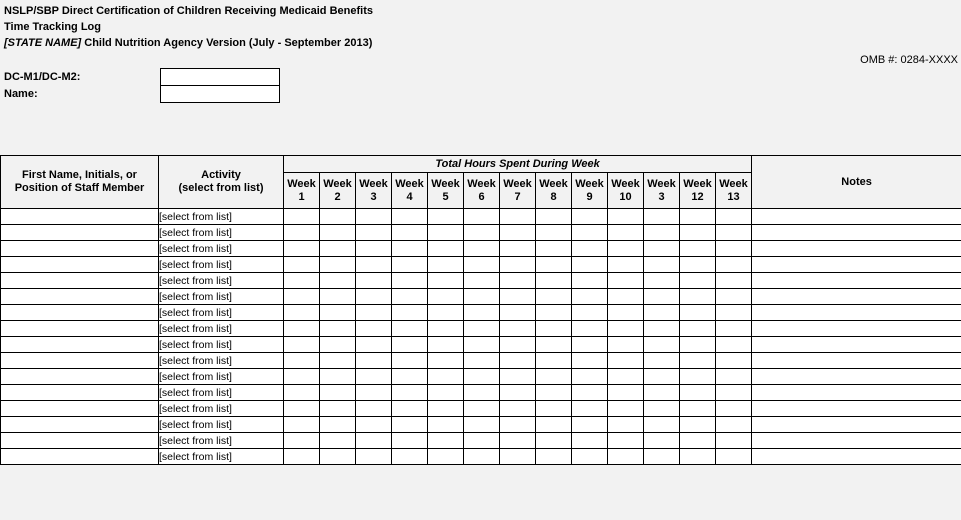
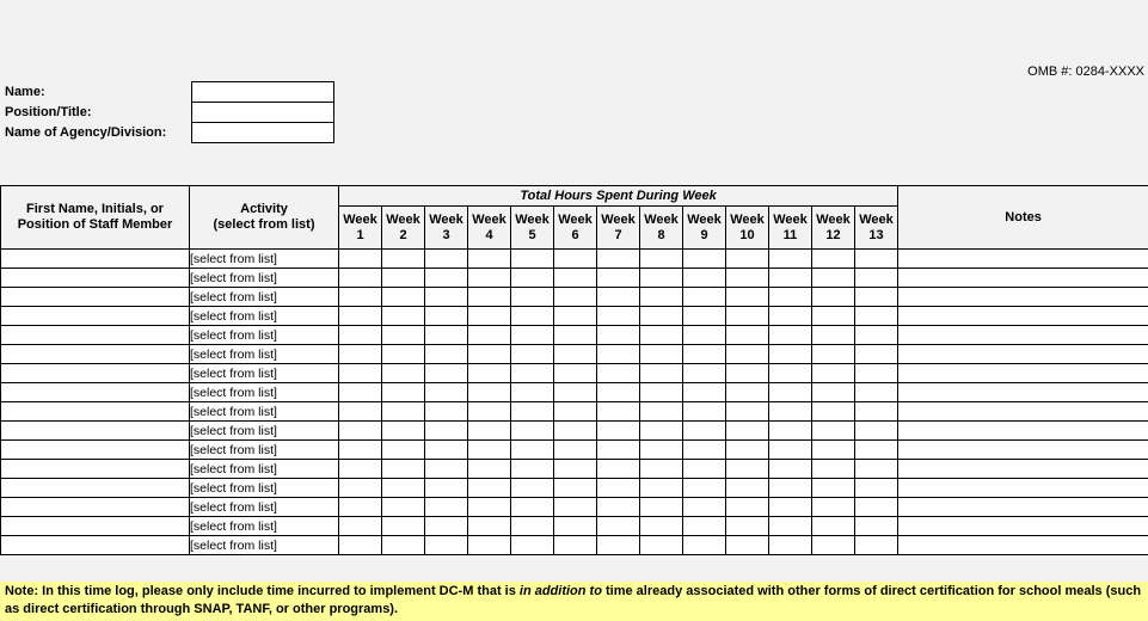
- NSLP/SBP Direct Certification of Children Receiving Medicaid Benefits
- Time Tracking Log
- [STATE NAME] Child Nutrition Agency Version (July - September 2013)
  OMB #: 0284-XXXX
- DC-M1/DC-M2:
  Name:
+ Position/Title:
+ Name of Agency/Division:
  First Name, Initials, or Position of Staff Member	Activity (select from list)	Total Hours Spent During Week	Notes
- Week1	Week2	Week3	Week4	Week5	Week6	Week7	Week8	Week9	Week10	Week3	Week12	Week13
+ Week1	Week2	Week3	Week4	Week5	Week6	Week7	Week8	Week9	Week10	Week11	Week12	Week13
  	[select from list]
  	[select from list]
  	[select from list]
  	[select from list]
  	[select from list]
  	[select from list]
  	[select from list]
  	[select from list]
  	[select from list]
  	[select from list]
  	[select from list]
  	[select from list]
  	[select from list]
  	[select from list]
  	[select from list]
  	[select from list]
+ Note: In this time log, please only include time incurred to implement DC-M that is in addition to time already associated with other forms of direct certification for school meals (such as direct certification through SNAP, TANF, or other programs).
